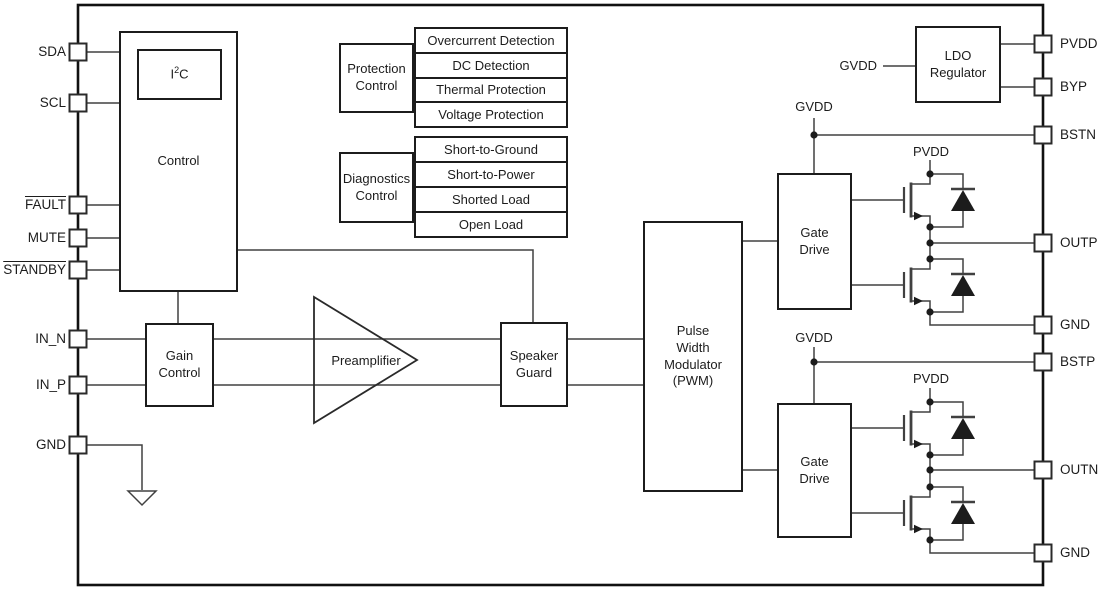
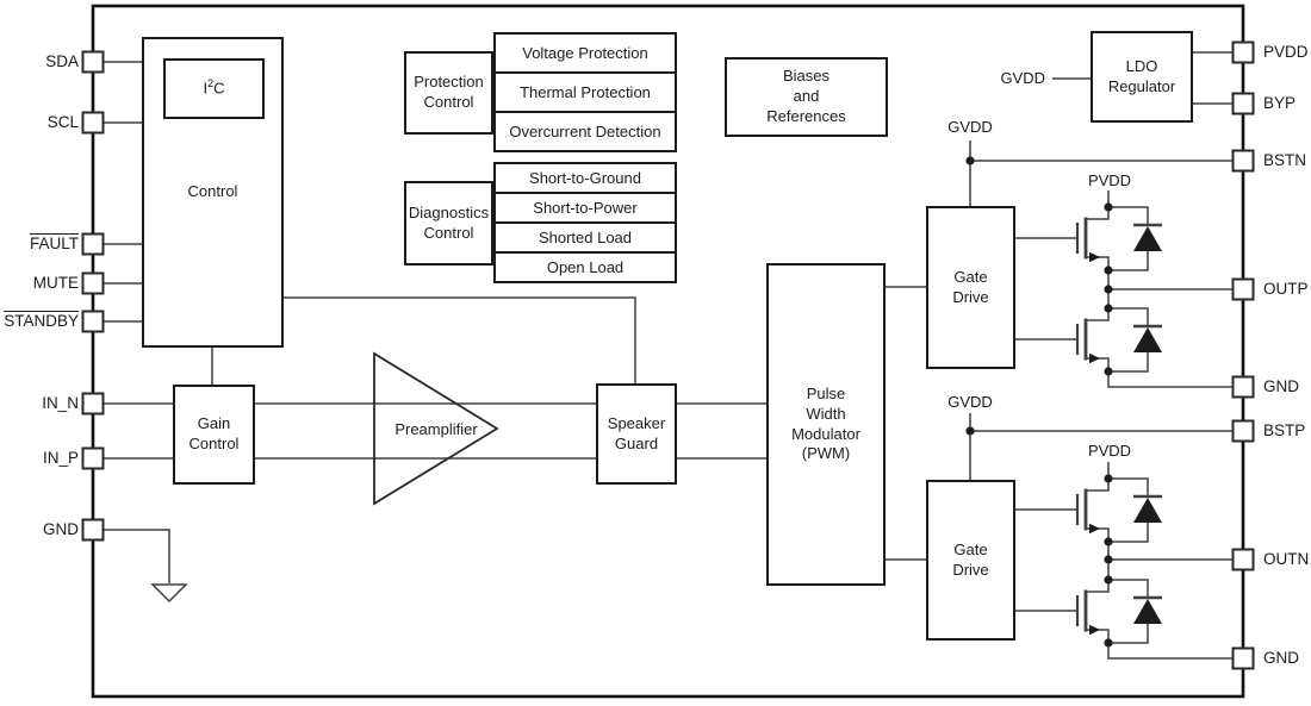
  Control
  I2C
  Gain
  Control
  Preamplifier
  Speaker
  Guard
  Pulse
  Width
  Modulator
  (PWM)
  Gate
  Drive
  Gate
  Drive
  Protection
  Control
- Overcurrent Detection
+ Voltage Protection
- DC Detection
  Thermal Protection
- Voltage Protection
+ Overcurrent Detection
  Diagnostics
  Control
  Short-to-Ground
  Short-to-Power
  Shorted Load
  Open Load
+ Biases
+ and
+ References
  LDO
  Regulator
  SDA
  SCL
  FAULT
  MUTE
  STANDBY
  IN_N
  IN_P
  GND
  PVDD
  BYP
  BSTN
  OUTP
  GND
  BSTP
  OUTN
  GND
  GVDD
  GVDD
  GVDD
  PVDD
  PVDD
